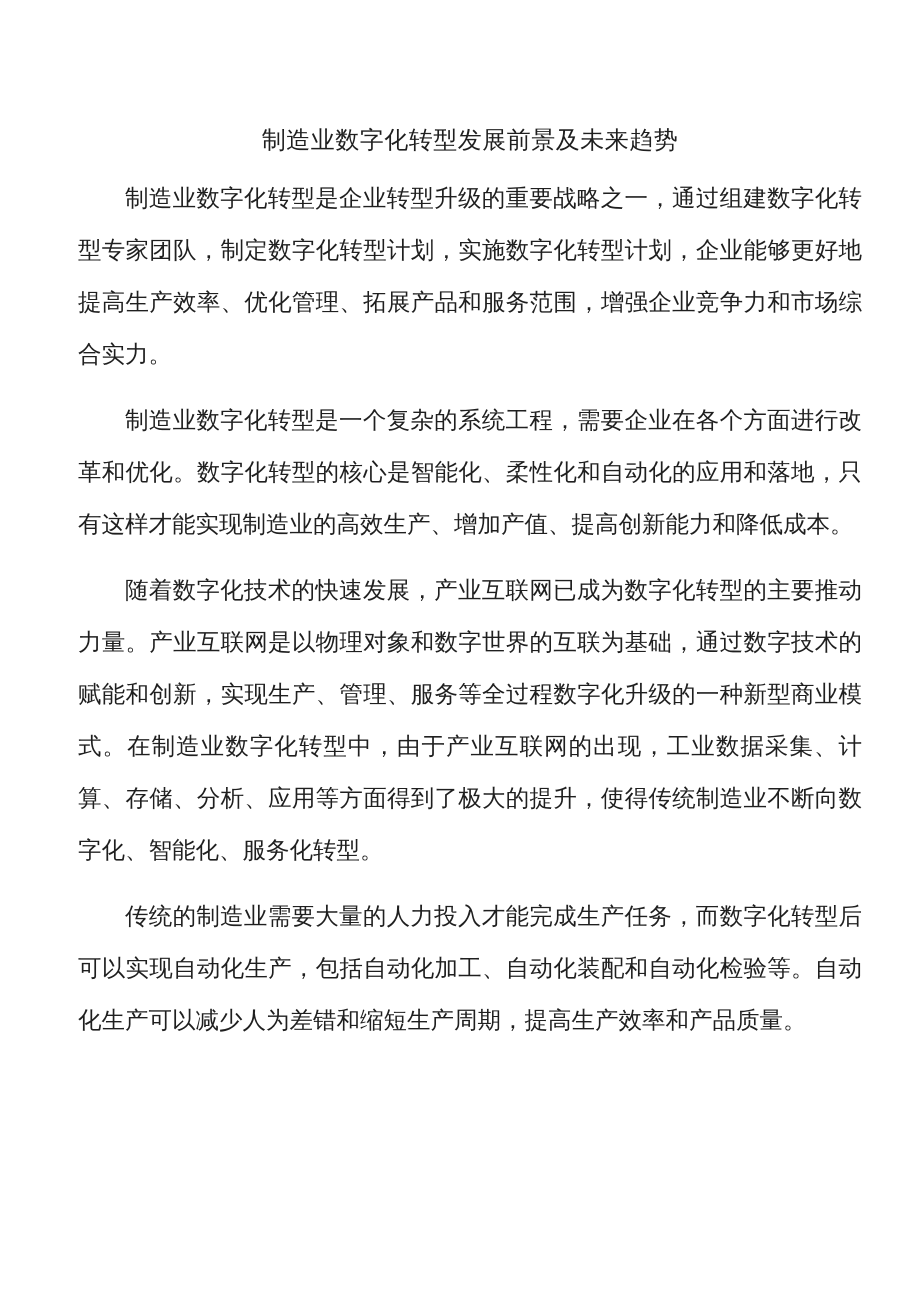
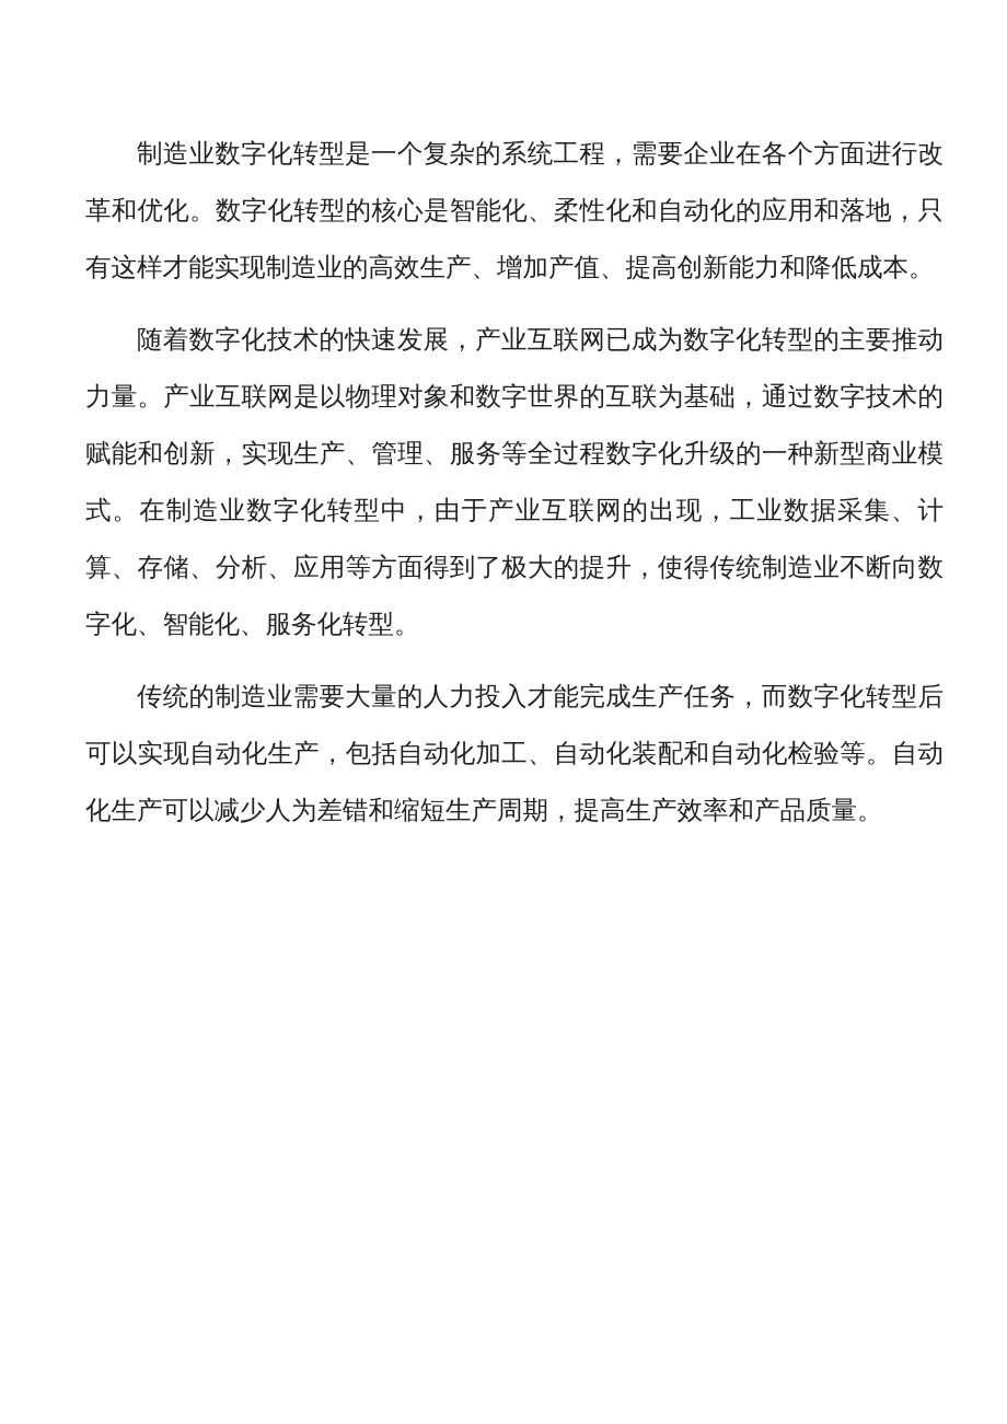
- 制造业数字化转型发展前景及未来趋势
- 制造业数字化转型是企业转型升级的重要战略之一，通过组建数字化转型专家团队，制定数字化转型计划，实施数字化转型计划，企业能够更好地提高生产效率、优化管理、拓展产品和服务范围，增强企业竞争力和市场综合实力。
  制造业数字化转型是一个复杂的系统工程，需要企业在各个方面进行改革和优化。数字化转型的核心是智能化、柔性化和自动化的应用和落地，只有这样才能实现制造业的高效生产、增加产值、提高创新能力和降低成本。
  随着数字化技术的快速发展，产业互联网已成为数字化转型的主要推动力量。产业互联网是以物理对象和数字世界的互联为基础，通过数字技术的赋能和创新，实现生产、管理、服务等全过程数字化升级的一种新型商业模式。在制造业数字化转型中，由于产业互联网的出现，工业数据采集、计算、存储、分析、应用等方面得到了极大的提升，使得传统制造业不断向数字化、智能化、服务化转型。
  传统的制造业需要大量的人力投入才能完成生产任务，而数字化转型后可以实现自动化生产，包括自动化加工、自动化装配和自动化检验等。自动化生产可以减少人为差错和缩短生产周期，提高生产效率和产品质量。
